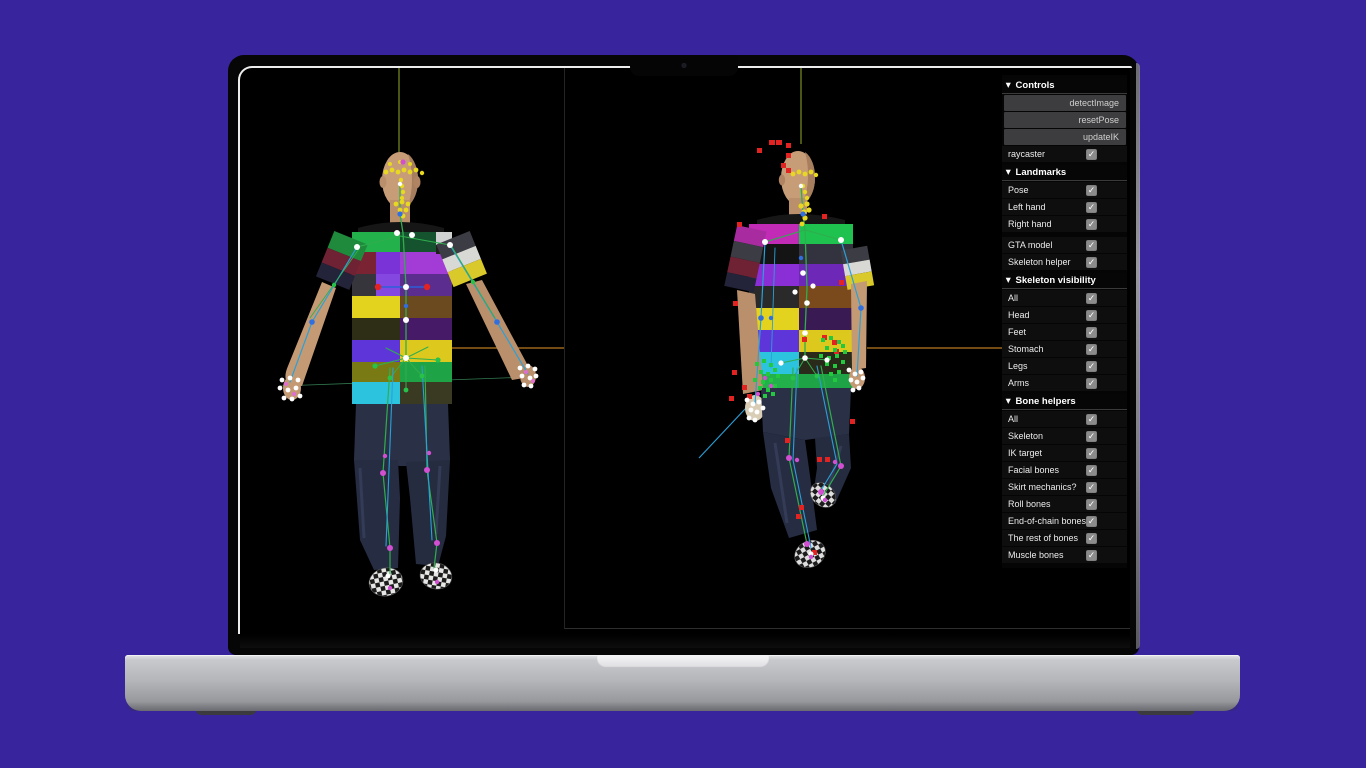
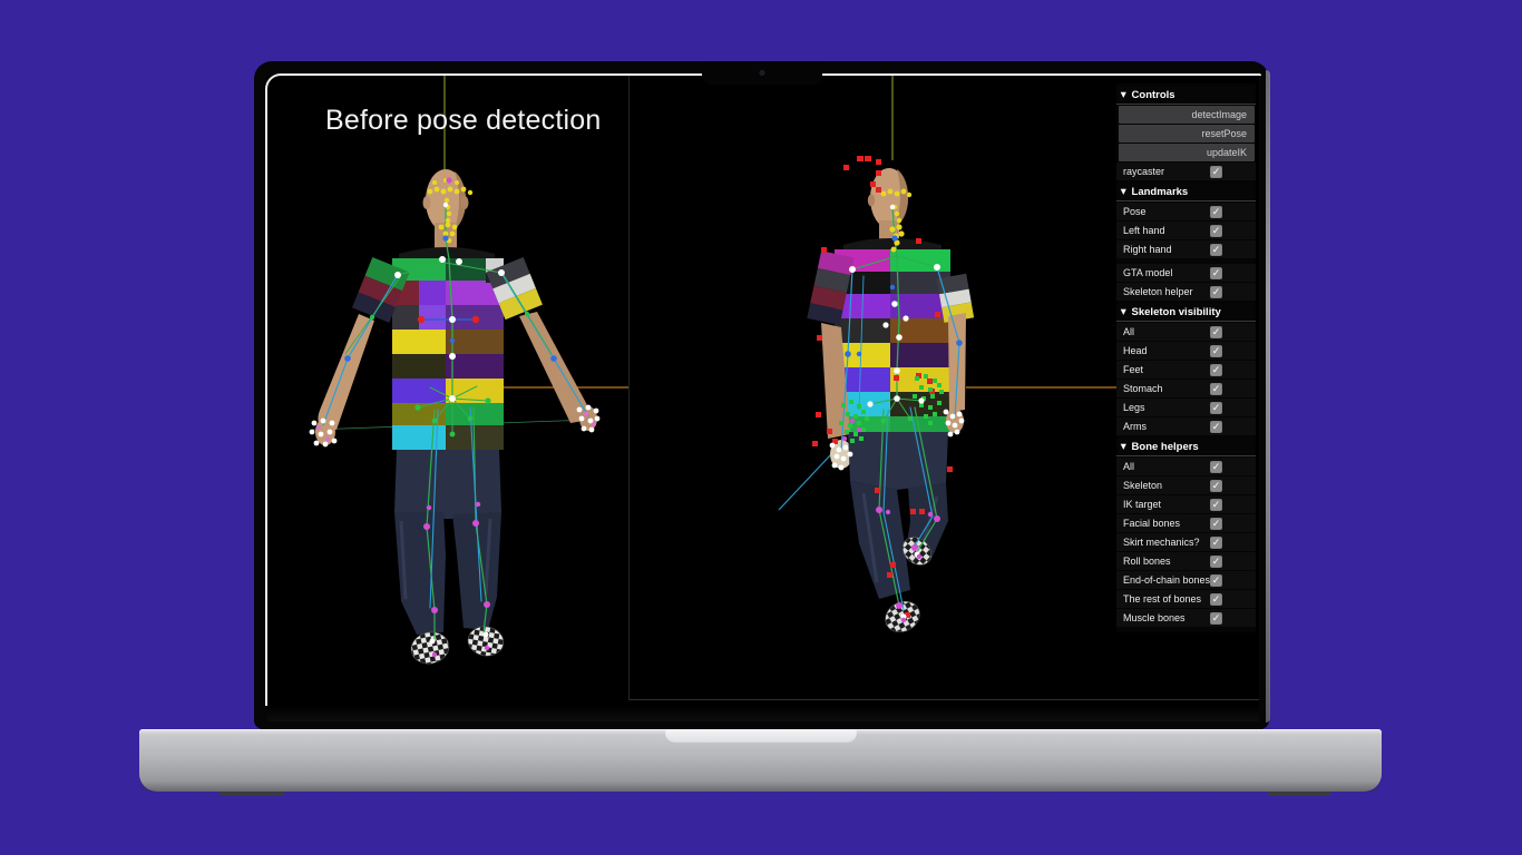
+ Before pose detection
  ▾ Controls
  detectImage
  resetPose
  updateIK
  raycaster
  ✓
  ▾ Landmarks
  Pose
  ✓
  Left hand
  ✓
  Right hand
  ✓
  GTA model
  ✓
  Skeleton helper
  ✓
  ▾ Skeleton visibility
  All
  ✓
  Head
  ✓
  Feet
  ✓
  Stomach
  ✓
  Legs
  ✓
  Arms
  ✓
  ▾ Bone helpers
  All
  ✓
  Skeleton
  ✓
  IK target
  ✓
  Facial bones
  ✓
  Skirt mechanics?
  ✓
  Roll bones
  ✓
  End-of-chain bones
  ✓
  The rest of bones
  ✓
  Muscle bones
  ✓
